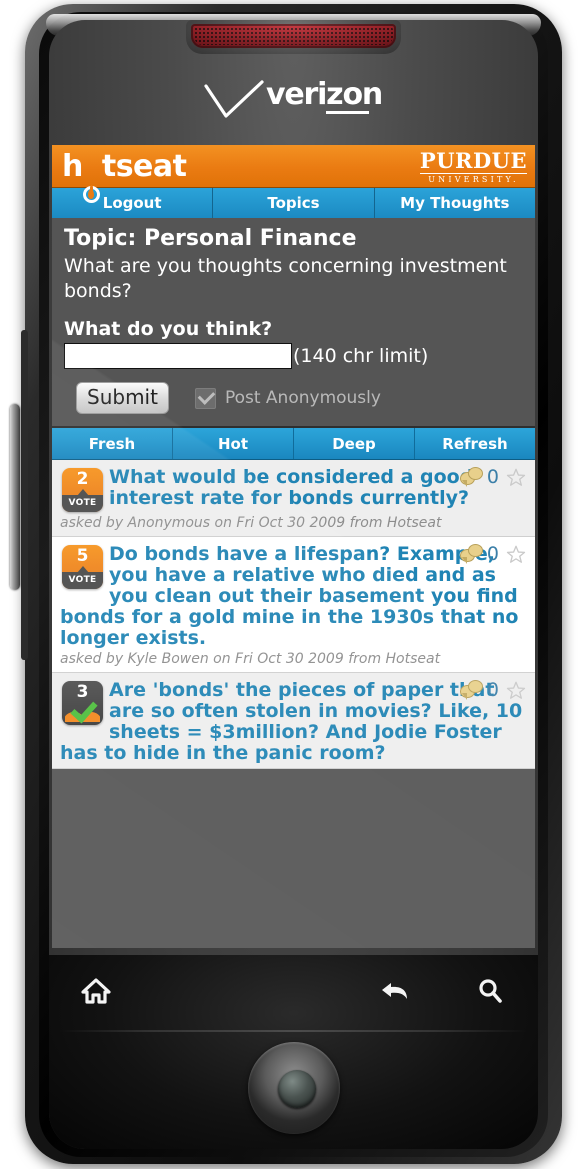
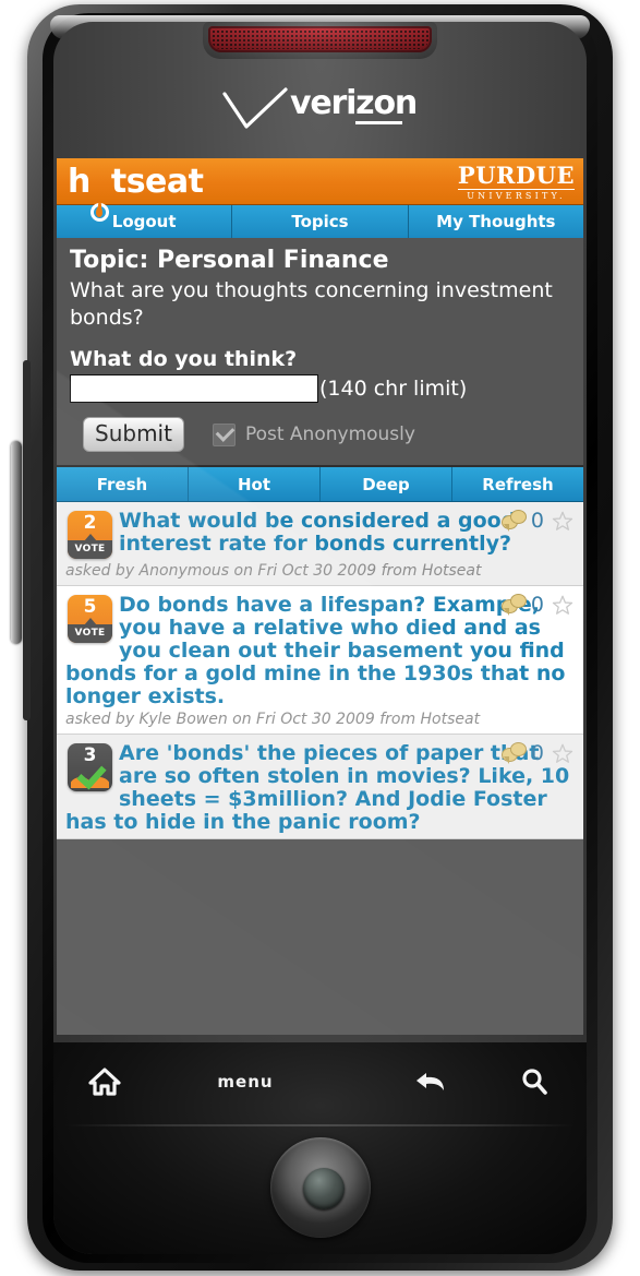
  verizon
+ menu
